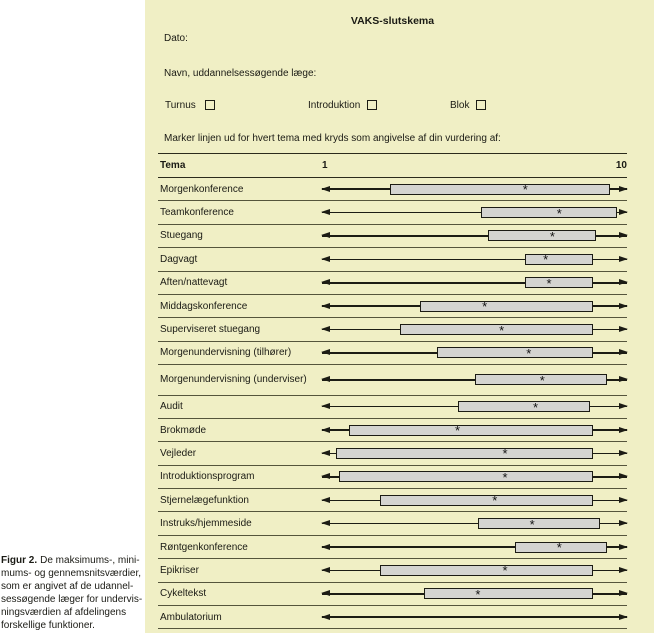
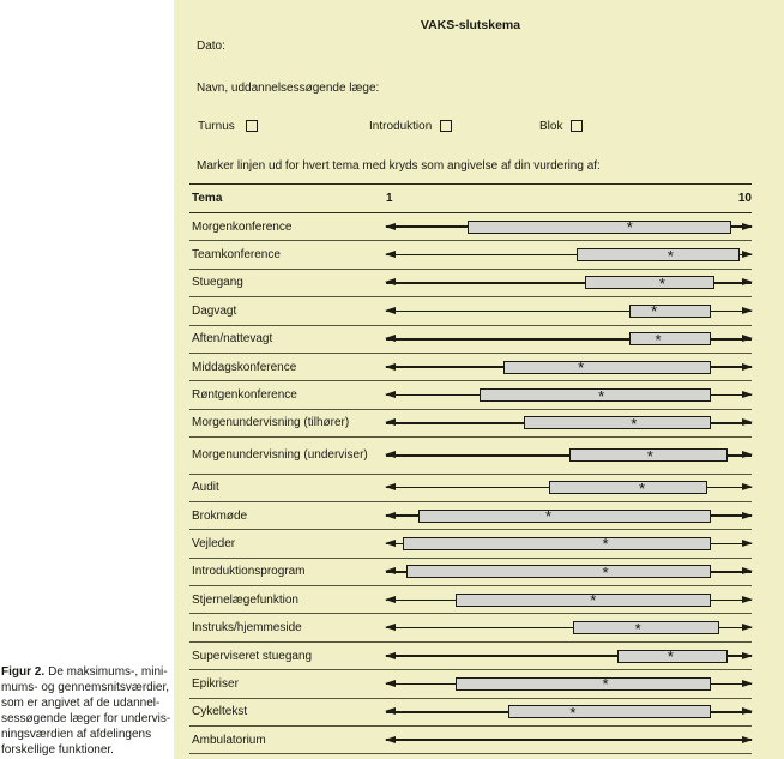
  Figur 2. De maksimums-, mini-
  mums- og gennemsnitsværdier,
  som er angivet af de udannel-
  sessøgende læger for undervis-
  ningsværdien af afdelingens
  forskellige funktioner.
  VAKS-slutskema
  Dato:
  Navn, uddannelsessøgende læge:
  Turnus
  Introduktion
  Blok
  Marker linjen ud for hvert tema med kryds som angivelse af din vurdering af:
  Tema
  1
  10
  Morgenkonference
  *
  Teamkonference
  *
  Stuegang
  *
  Dagvagt
  *
  Aften/nattevagt
  *
  Middagskonference
  *
- Superviseret stuegang
+ Røntgenkonference
  *
  Morgenundervisning (tilhører)
  *
  Morgenundervisning (underviser)
  *
  Audit
  *
  Brokmøde
  *
  Vejleder
  *
  Introduktionsprogram
  *
  Stjernelægefunktion
  *
  Instruks/hjemmeside
  *
- Røntgenkonference
+ Superviseret stuegang
  *
  Epikriser
  *
  Cykeltekst
  *
  Ambulatorium
